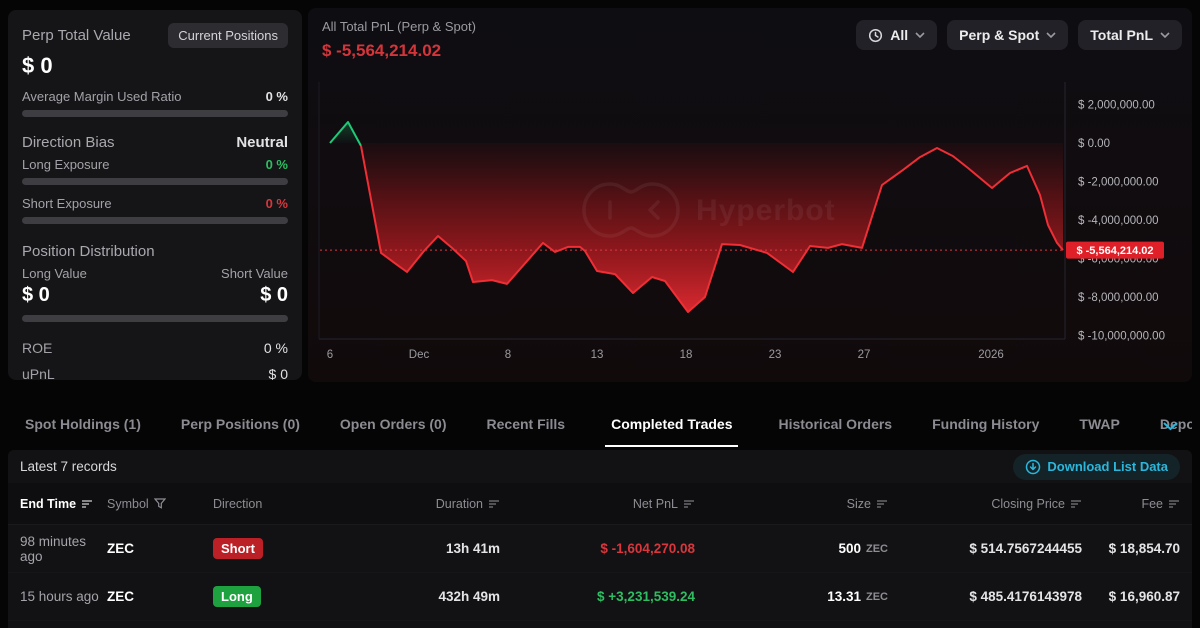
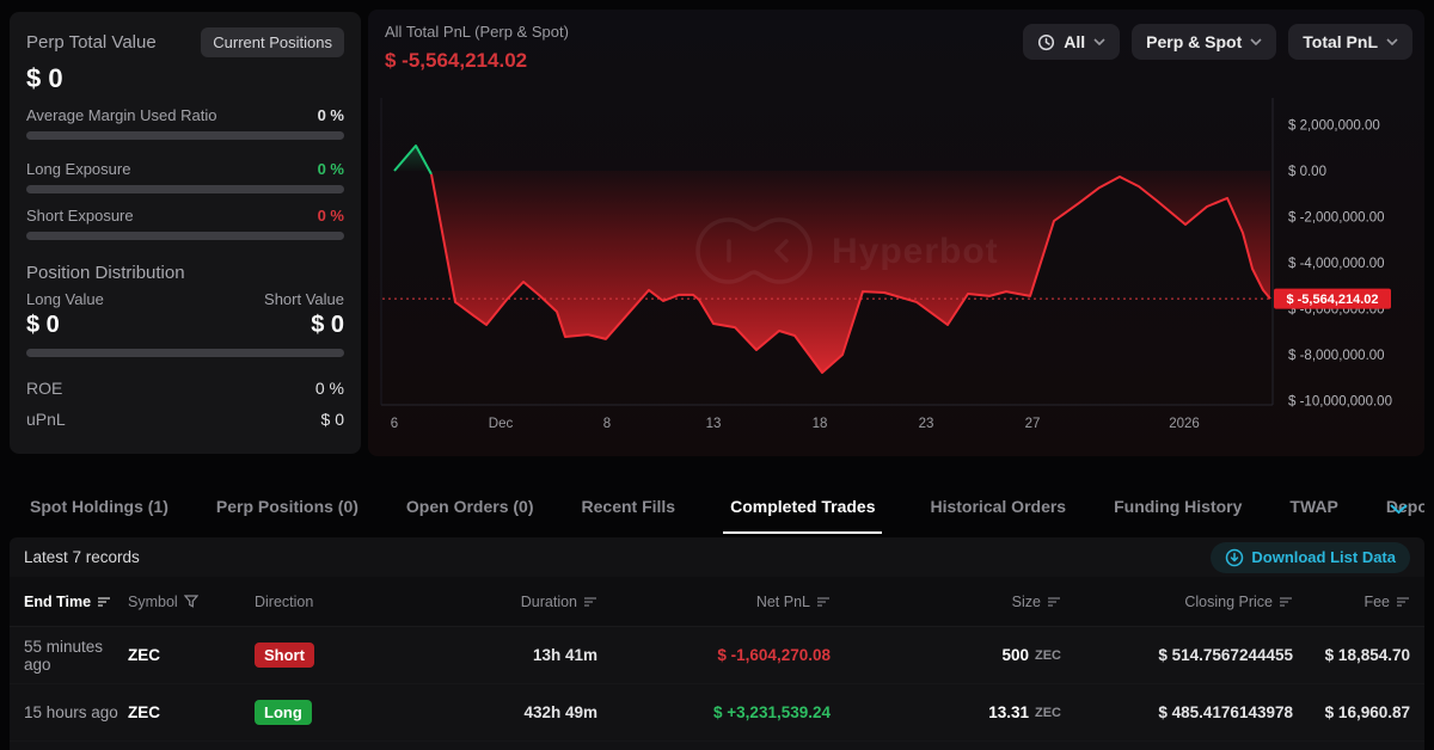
  Perp Total Value
  Current Positions
  $ 0
  Average Margin Used Ratio
  0 %
- Direction Bias
- Neutral
  Long Exposure
  0 %
  Short Exposure
  0 %
  Position Distribution
  Long Value
  Short Value
  $ 0
  $ 0
  ROE
  0 %
  uPnL
  $ 0
  All Total PnL (Perp & Spot)
  $ -5,564,214.02
  All
  Perp & Spot
  Total PnL
  Hyperbot
  $ 2,000,000.00
  $ 0.00
  $ -2,000,000.00
  $ -4,000,000.00
  $ -6,000,000.00
  $ -8,000,000.00
  $ -10,000,000.00
  6
  Dec
  8
  13
  18
  23
  27
  2026
  $ -5,564,214.02
  Spot Holdings (1)
  Perp Positions (0)
  Open Orders (0)
  Recent Fills
  Completed Trades
  Historical Orders
  Funding History
  TWAP
  Latest 7 records
  Download List Data
  End Time
  Symbol
  Direction
  Duration
  Net PnL
  Size
  Closing Price
  Fee
- 98 minutes ago
+ 55 minutes ago
  ZEC
  Short
  13h 41m
  $ -1,604,270.08
  500
  ZEC
  $ 514.7567244455
  $ 18,854.70
  15 hours ago
  ZEC
  Long
  432h 49m
  $ +3,231,539.24
  13.31
  ZEC
  $ 485.4176143978
  $ 16,960.87
